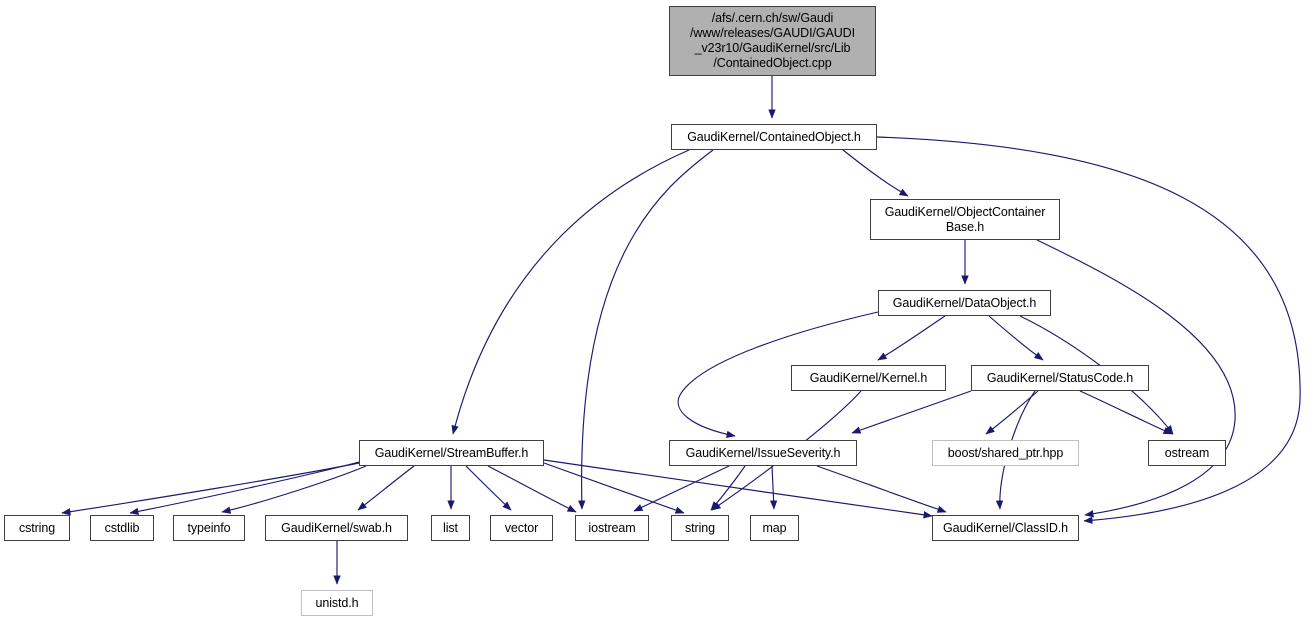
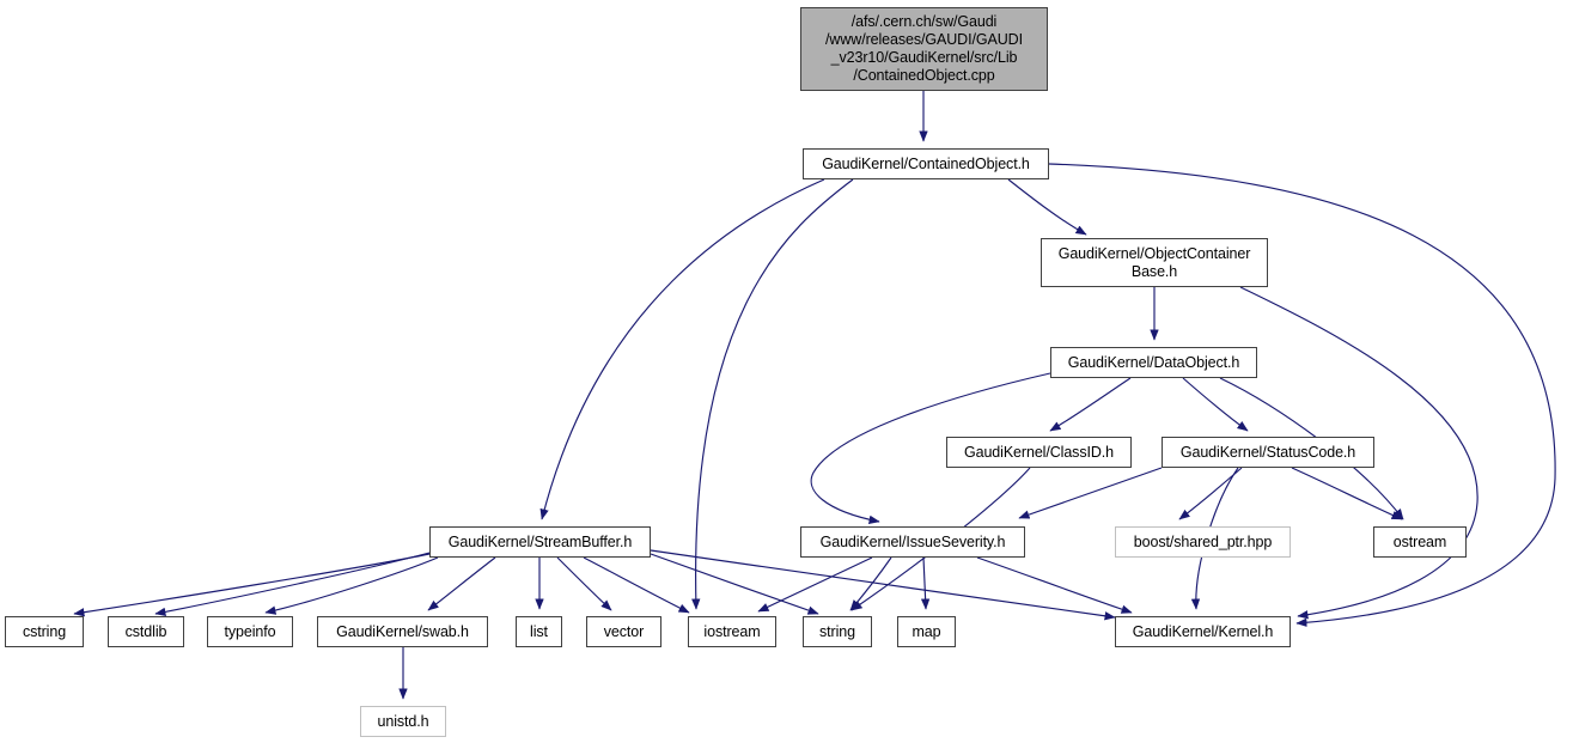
  /afs/.cern.ch/sw/Gaudi
  /www/releases/GAUDI/GAUDI
  _v23r10/GaudiKernel/src/Lib
  /ContainedObject.cpp
  GaudiKernel/ContainedObject.h
  GaudiKernel/ObjectContainer
  Base.h
  GaudiKernel/DataObject.h
- GaudiKernel/Kernel.h
+ GaudiKernel/ClassID.h
  GaudiKernel/StatusCode.h
  GaudiKernel/StreamBuffer.h
  GaudiKernel/IssueSeverity.h
  boost/shared_ptr.hpp
  ostream
  cstring
  cstdlib
  typeinfo
  GaudiKernel/swab.h
  list
  vector
  iostream
  string
  map
- GaudiKernel/ClassID.h
+ GaudiKernel/Kernel.h
  unistd.h
